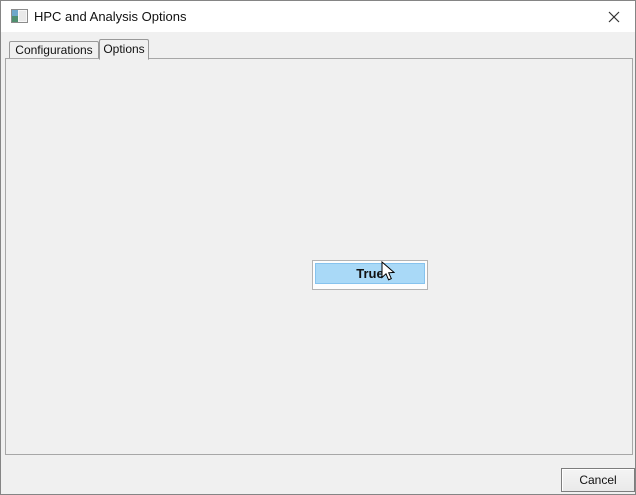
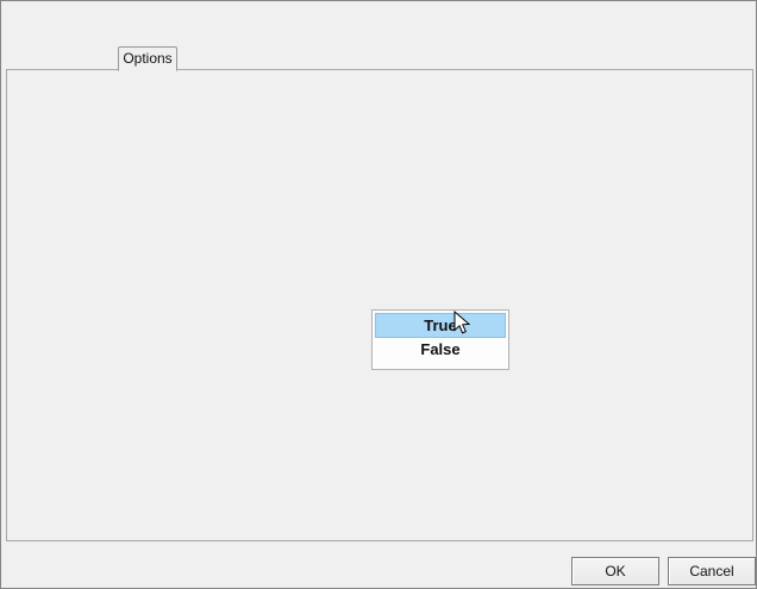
- HPC and Analysis Options
- Configurations
  Options
  True
+ False
+ OK
  Cancel
